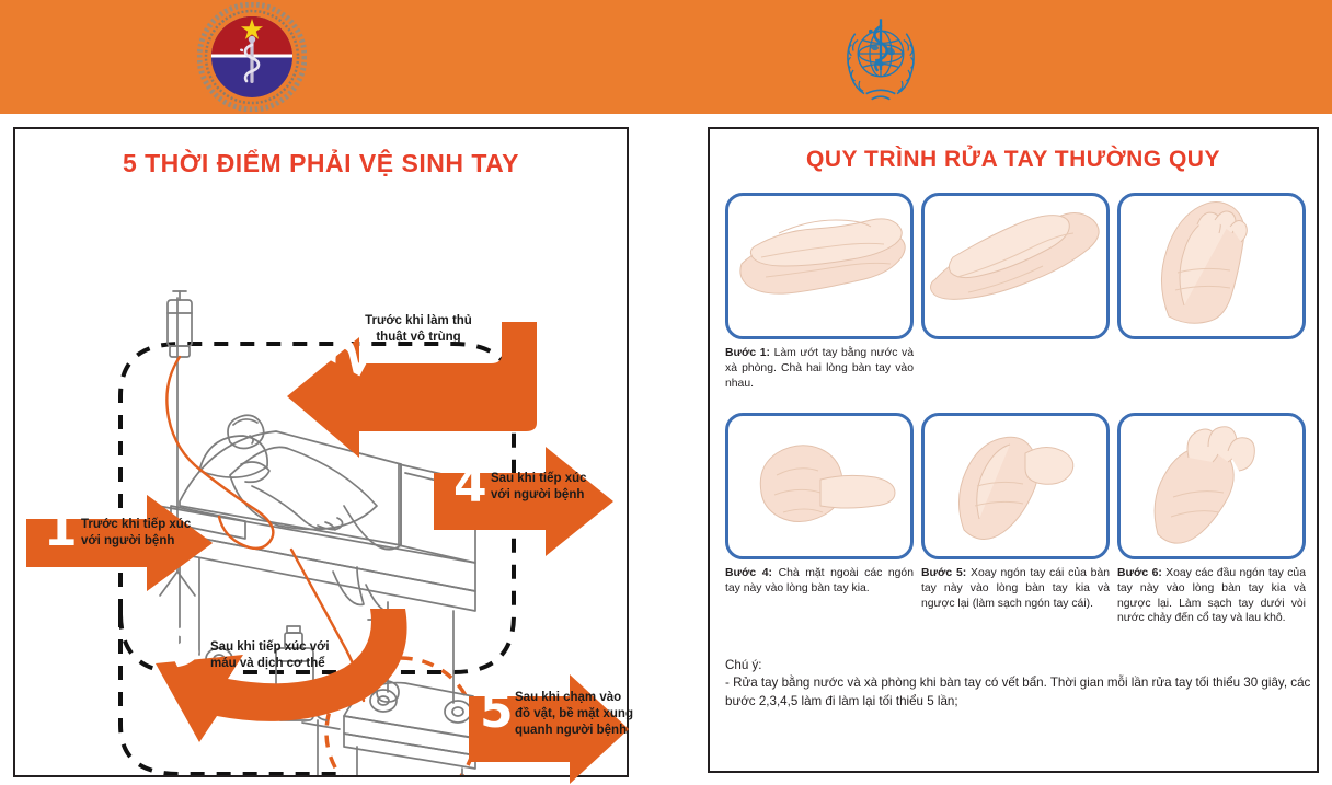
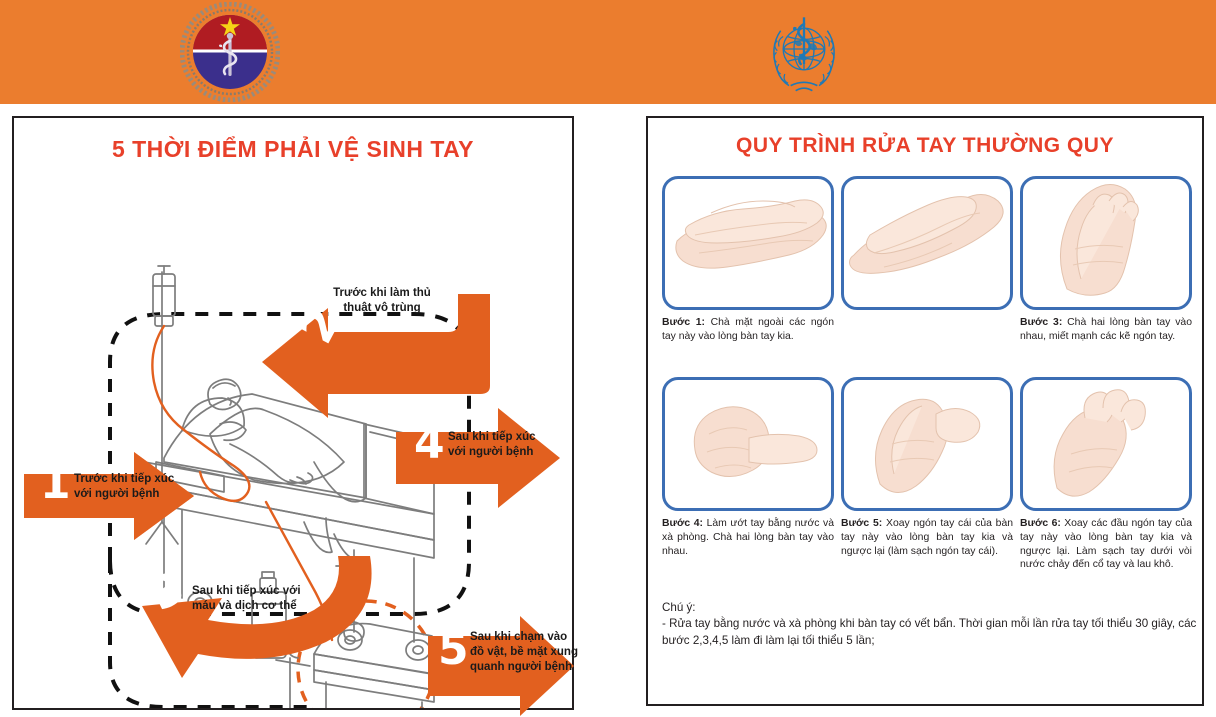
  5 THỜI ĐIỂM PHẢI VỆ SINH TAY
  1
  Trước khi tiếp xúc
  với người bệnh
  Trước khi làm thủ
  thuật vô trùng
  Sau khi tiếp xúc với
  máu và dịch cơ thể
  4
  Sau khi tiếp xúc
  với người bệnh
  5
  Sau khi chạm vào
  đồ vật, bề mặt xung
  quanh người bệnh
  QUY TRÌNH RỬA TAY THƯỜNG QUY
- Bước 1: Làm ướt tay bằng nước và xà phòng. Chà hai lòng bàn tay vào nhau.
+ Bước 1: Chà mặt ngoài các ngón tay này vào lòng bàn tay kia.
+ Bước 3: Chà hai lòng bàn tay vào nhau, miết mạnh các kẽ ngón tay.
- Bước 4: Chà mặt ngoài các ngón tay này vào lòng bàn tay kia.
+ Bước 4: Làm ướt tay bằng nước và xà phòng. Chà hai lòng bàn tay vào nhau.
  Bước 5: Xoay ngón tay cái của bàn tay này vào lòng bàn tay kia và ngược lại (làm sạch ngón tay cái).
  Bước 6: Xoay các đầu ngón tay của tay này vào lòng bàn tay kia và ngược lại. Làm sạch tay dưới vòi nước chảy đến cổ tay và lau khô.
  Chú ý:
  - Rửa tay bằng nước và xà phòng khi bàn tay có vết bẩn. Thời gian mỗi lần rửa tay tối thiểu 30 giây, các bước 2,3,4,5 làm đi làm lại tối thiểu 5 lần;
